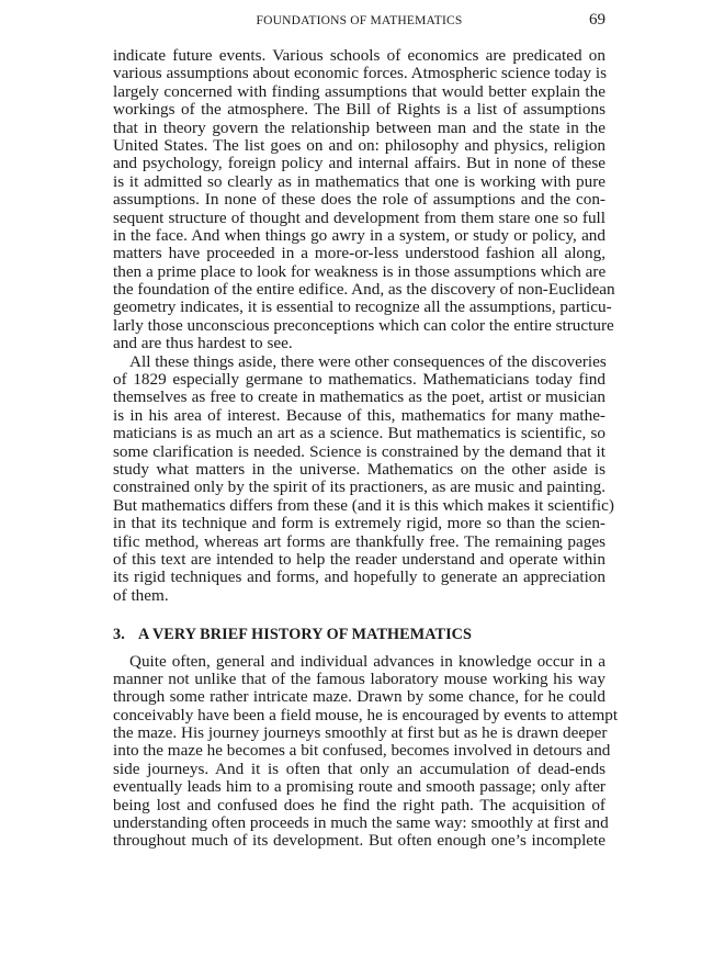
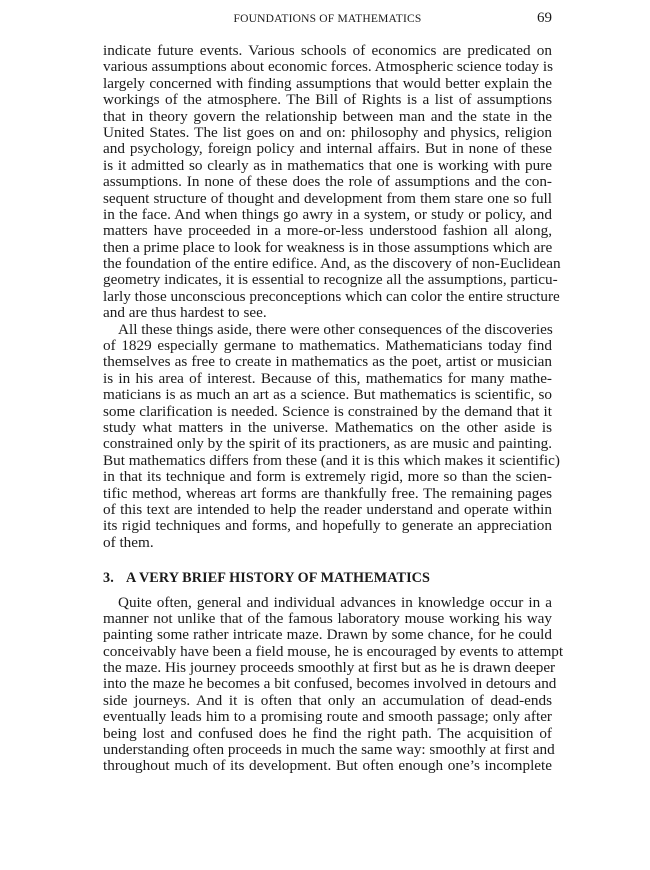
  FOUNDATIONS OF MATHEMATICS
  69
  indicate future events. Various schools of economics are predicated on
  various assumptions about economic forces. Atmospheric science today is
  largely concerned with finding assumptions that would better explain the
  workings of the atmosphere. The Bill of Rights is a list of assumptions
  that in theory govern the relationship between man and the state in the
  United States. The list goes on and on: philosophy and physics, religion
  and psychology, foreign policy and internal affairs. But in none of these
  is it admitted so clearly as in mathematics that one is working with pure
  assumptions. In none of these does the role of assumptions and the con-
  sequent structure of thought and development from them stare one so full
  in the face. And when things go awry in a system, or study or policy, and
  matters have proceeded in a more-or-less understood fashion all along,
  then a prime place to look for weakness is in those assumptions which are
  the foundation of the entire edifice. And, as the discovery of non-Euclidean
  geometry indicates, it is essential to recognize all the assumptions, particu-
  larly those unconscious preconceptions which can color the entire structure
  and are thus hardest to see.
  All these things aside, there were other consequences of the discoveries
  of 1829 especially germane to mathematics. Mathematicians today find
  themselves as free to create in mathematics as the poet, artist or musician
  is in his area of interest. Because of this, mathematics for many mathe-
  maticians is as much an art as a science. But mathematics is scientific, so
  some clarification is needed. Science is constrained by the demand that it
  study what matters in the universe. Mathematics on the other aside is
  constrained only by the spirit of its practioners, as are music and painting.
  But mathematics differs from these (and it is this which makes it scientific)
  in that its technique and form is extremely rigid, more so than the scien-
  tific method, whereas art forms are thankfully free. The remaining pages
  of this text are intended to help the reader understand and operate within
  its rigid techniques and forms, and hopefully to generate an appreciation
  of them.
  3. A VERY BRIEF HISTORY OF MATHEMATICS
  Quite often, general and individual advances in knowledge occur in a
  manner not unlike that of the famous laboratory mouse working his way
- through some rather intricate maze. Drawn by some chance, for he could
+ painting some rather intricate maze. Drawn by some chance, for he could
  conceivably have been a field mouse, he is encouraged by events to attempt
- the maze. His journey journeys smoothly at first but as he is drawn deeper
+ the maze. His journey proceeds smoothly at first but as he is drawn deeper
  into the maze he becomes a bit confused, becomes involved in detours and
  side journeys. And it is often that only an accumulation of dead-ends
  eventually leads him to a promising route and smooth passage; only after
  being lost and confused does he find the right path. The acquisition of
  understanding often proceeds in much the same way: smoothly at first and
  throughout much of its development. But often enough one’s incomplete
